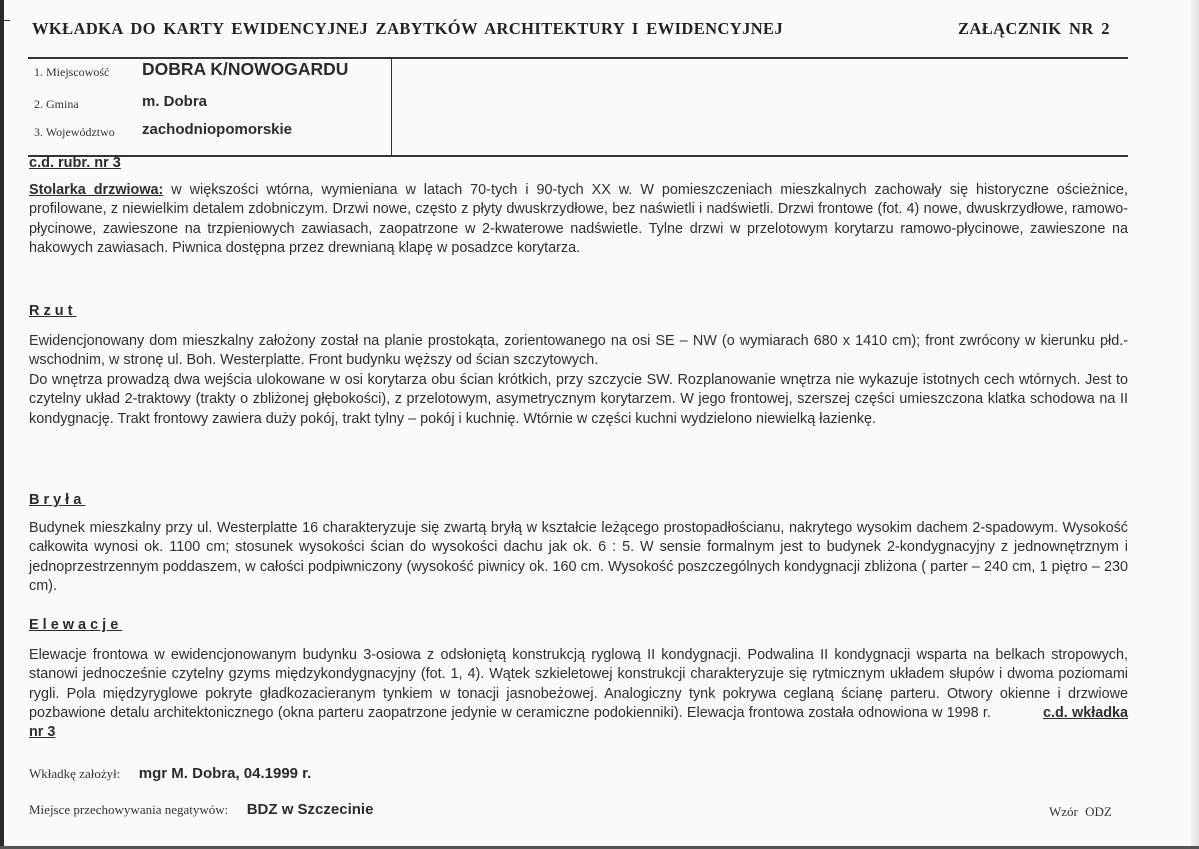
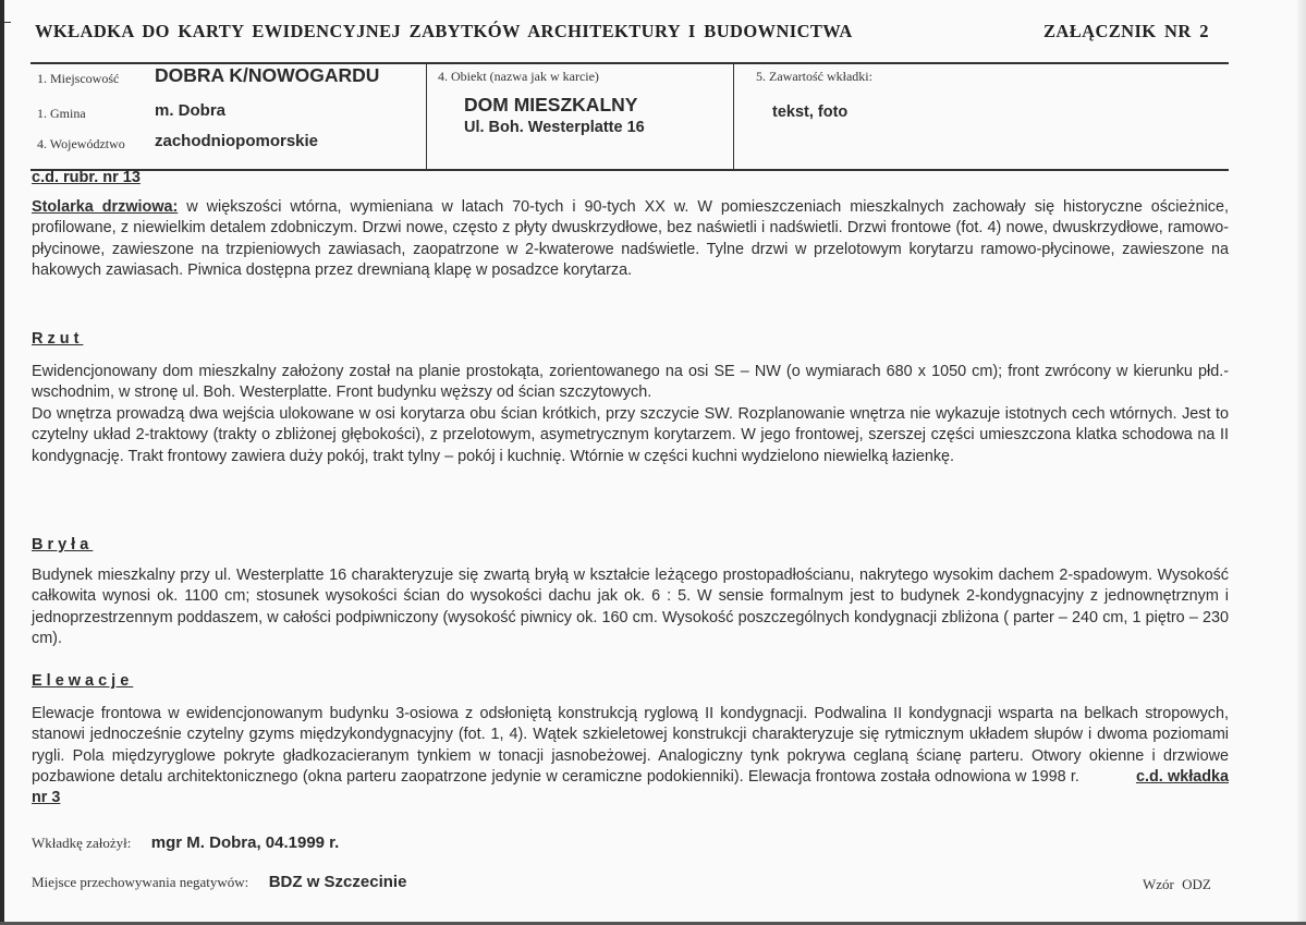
- WKŁADKA DO KARTY EWIDENCYJNEJ ZABYTKÓW ARCHITEKTURY I EWIDENCYJNEJ
+ WKŁADKA DO KARTY EWIDENCYJNEJ ZABYTKÓW ARCHITEKTURY I BUDOWNICTWA
  ZAŁĄCZNIK NR 2
  1. Miejscowość
  DOBRA K/NOWOGARDU
- 2. Gmina
+ 1. Gmina
  m. Dobra
- 3. Województwo
+ 4. Województwo
  zachodniopomorskie
+ 4. Obiekt (nazwa jak w karcie)
+ DOM MIESZKALNY
+ Ul. Boh. Westerplatte 16
+ 5. Zawartość wkładki:
+ tekst, foto
- c.d. rubr. nr 3
+ c.d. rubr. nr 13
  Stolarka drzwiowa: w większości wtórna, wymieniana w latach 70-tych i 90-tych XX w. W pomieszczeniach mieszkalnych zachowały się historyczne ościeżnice, profilowane, z niewielkim detalem zdobniczym. Drzwi nowe, często z płyty dwuskrzydłowe, bez naświetli i nadświetli. Drzwi frontowe (fot. 4) nowe, dwuskrzydłowe, ramowo-płycinowe, zawieszone na trzpieniowych zawiasach, zaopatrzone w 2-kwaterowe nadświetle. Tylne drzwi w przelotowym korytarzu ramowo-płycinowe, zawieszone na hakowych zawiasach. Piwnica dostępna przez drewnianą klapę w posadzce korytarza.
  Rzut
- Ewidencjonowany dom mieszkalny założony został na planie prostokąta, zorientowanego na osi SE – NW (o wymiarach 680 x 1410 cm); front zwrócony w kierunku płd.-wschodnim, w stronę ul. Boh. Westerplatte. Front budynku węższy od ścian szczytowych.
+ Ewidencjonowany dom mieszkalny założony został na planie prostokąta, zorientowanego na osi SE – NW (o wymiarach 680 x 1050 cm); front zwrócony w kierunku płd.-wschodnim, w stronę ul. Boh. Westerplatte. Front budynku węższy od ścian szczytowych.
  Do wnętrza prowadzą dwa wejścia ulokowane w osi korytarza obu ścian krótkich, przy szczycie SW. Rozplanowanie wnętrza nie wykazuje istotnych cech wtórnych. Jest to czytelny układ 2-traktowy (trakty o zbliżonej głębokości), z przelotowym, asymetrycznym korytarzem. W jego frontowej, szerszej części umieszczona klatka schodowa na II kondygnację. Trakt frontowy zawiera duży pokój, trakt tylny – pokój i kuchnię. Wtórnie w części kuchni wydzielono niewielką łazienkę.
  Bryła
  Budynek mieszkalny przy ul. Westerplatte 16 charakteryzuje się zwartą bryłą w kształcie leżącego prostopadłościanu, nakrytego wysokim dachem 2-spadowym. Wysokość całkowita wynosi ok. 1100 cm; stosunek wysokości ścian do wysokości dachu jak ok. 6 : 5. W sensie formalnym jest to budynek 2-kondygnacyjny z jednownętrznym i jednoprzestrzennym poddaszem, w całości podpiwniczony (wysokość piwnicy ok. 160 cm. Wysokość poszczególnych kondygnacji zbliżona ( parter – 240 cm, 1 piętro – 230 cm).
  Elewacje
  Elewacje frontowa w ewidencjonowanym budynku 3-osiowa z odsłoniętą konstrukcją ryglową II kondygnacji. Podwalina II kondygnacji wsparta na belkach stropowych, stanowi jednocześnie czytelny gzyms międzykondygnacyjny (fot. 1, 4). Wątek szkieletowej konstrukcji charakteryzuje się rytmicznym układem słupów i dwoma poziomami rygli. Pola międzyryglowe pokryte gładkozacieranym tynkiem w tonacji jasnobeżowej. Analogiczny tynk pokrywa ceglaną ścianę parteru. Otwory okienne i drzwiowe pozbawione detalu architektonicznego (okna parteru zaopatrzone jedynie w ceramiczne podokienniki). Elewacja frontowa została odnowiona w 1998 r. c.d. wkładka nr 3
  Wkładkę założył: mgr M. Dobra, 04.1999 r.
  Miejsce przechowywania negatywów: BDZ w Szczecinie
  Wzór ODZ
